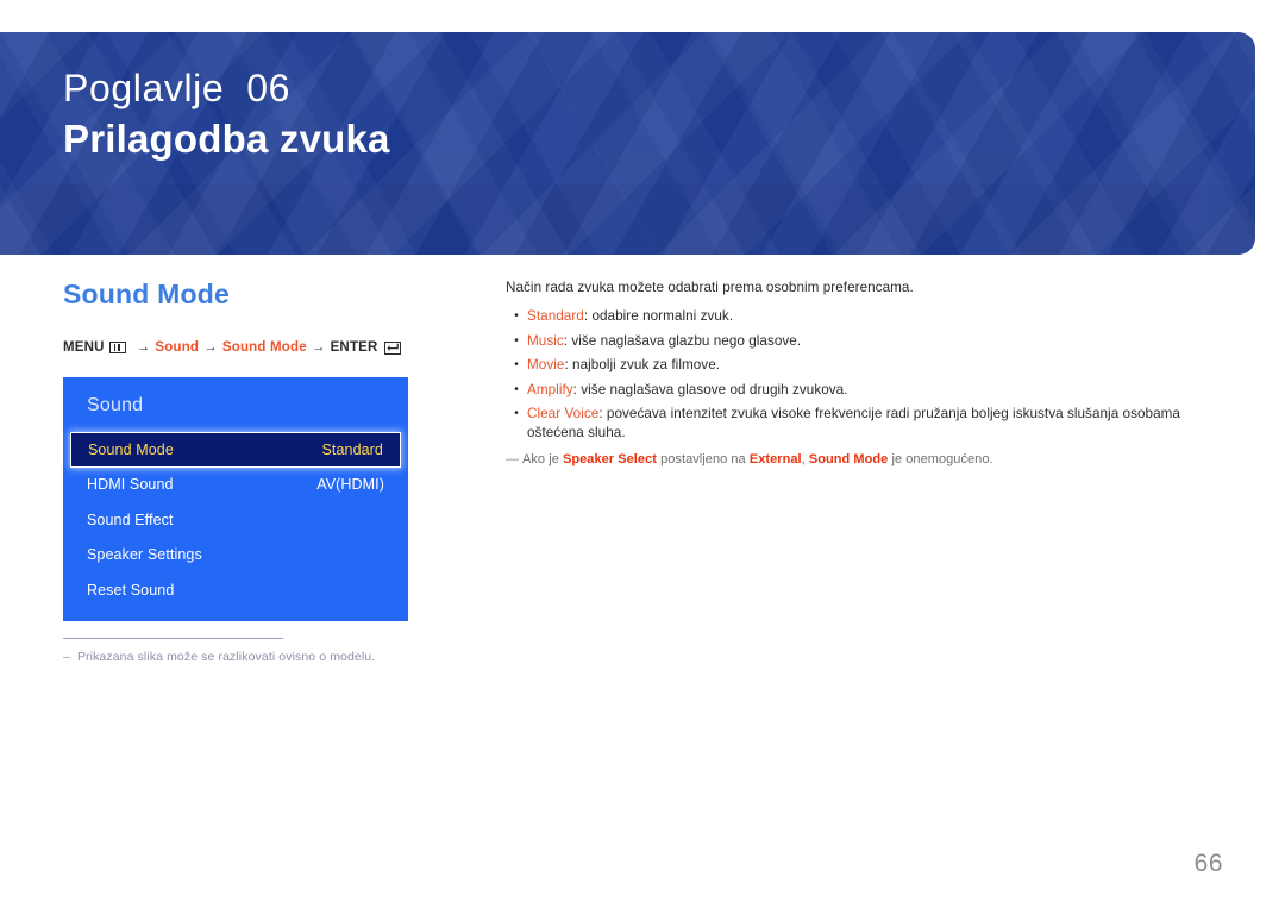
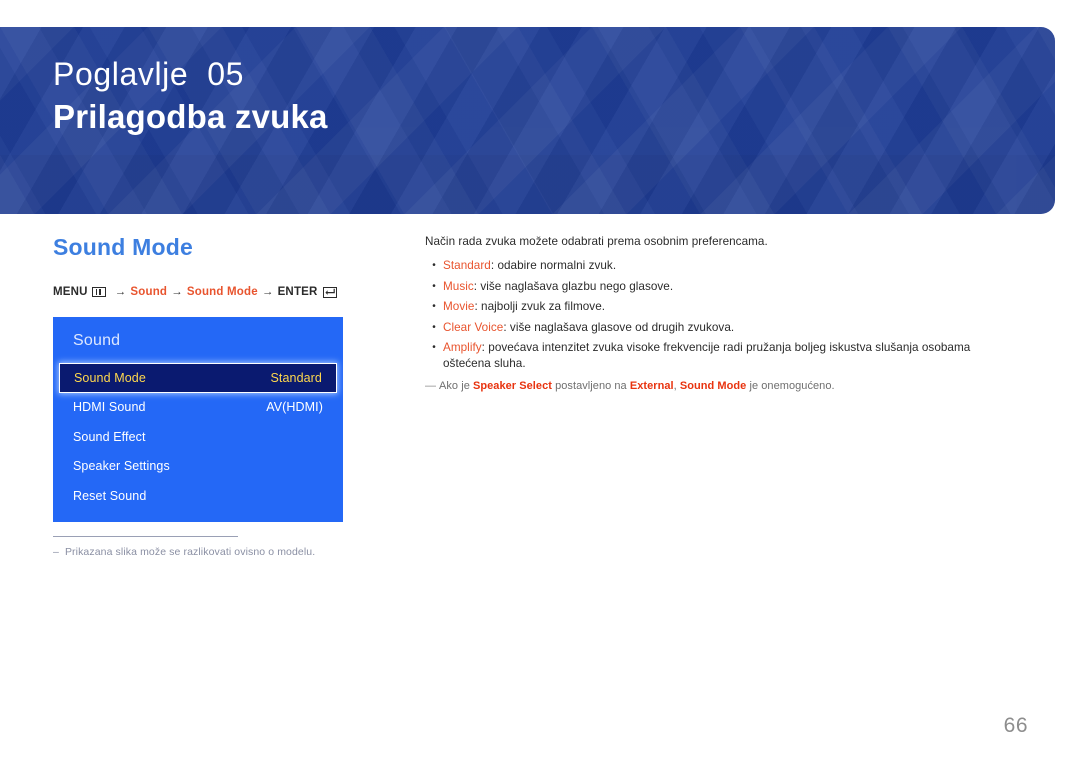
- Poglavlje 06
+ Poglavlje 05
  Prilagodba zvuka
  Sound Mode
  MENU
  →
  Sound
  →
  Sound Mode
  →
  ENTER
  Sound
  Sound Mode
  Standard
  HDMI Sound
  AV(HDMI)
  Sound Effect
  Speaker Settings
  Reset Sound
  –
  Prikazana slika može se razlikovati ovisno o modelu.
  Način rada zvuka možete odabrati prema osobnim preferencama.
  •
  Standard: odabire normalni zvuk.
  •
  Music: više naglašava glazbu nego glasove.
  •
  Movie: najbolji zvuk za filmove.
  •
- Amplify: više naglašava glasove od drugih zvukova.
+ Clear Voice: više naglašava glasove od drugih zvukova.
  •
- Clear Voice: povećava intenzitet zvuka visoke frekvencije radi pružanja boljeg iskustva slušanja osobama oštećena sluha.
+ Amplify: povećava intenzitet zvuka visoke frekvencije radi pružanja boljeg iskustva slušanja osobama oštećena sluha.
  —
  Ako je Speaker Select postavljeno na External, Sound Mode je onemogućeno.
  66
